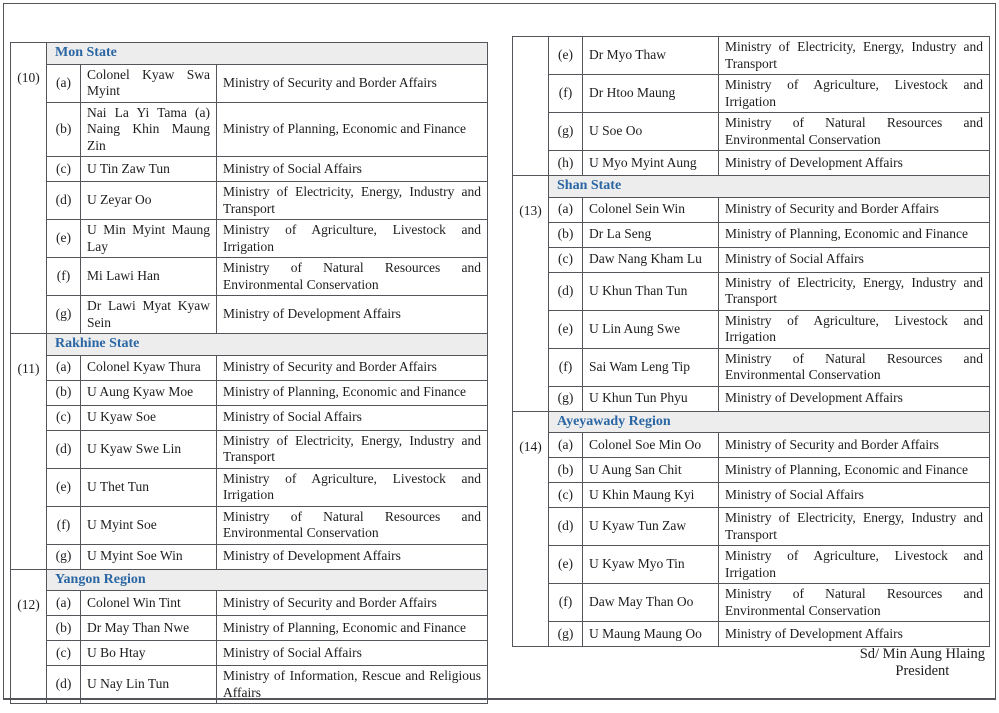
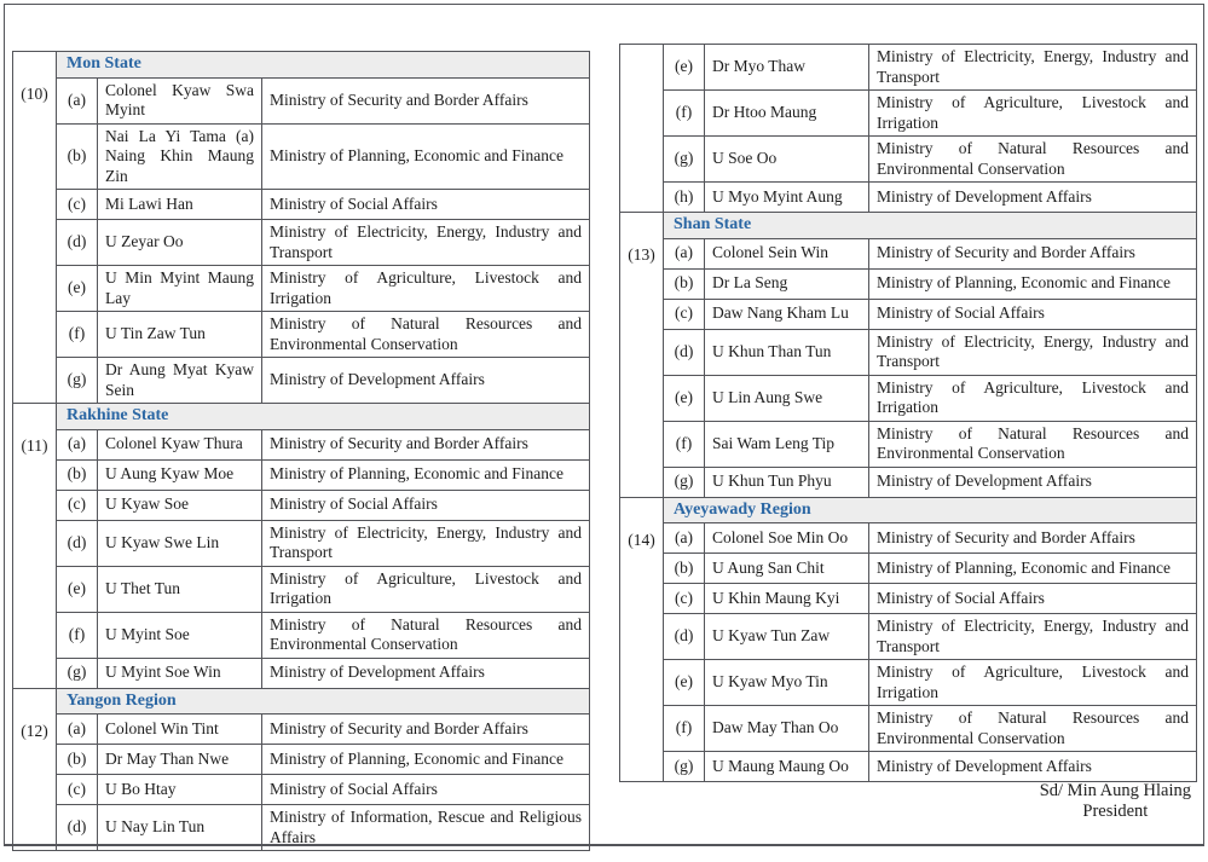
  (10)	Mon State
  (a)	Colonel Kyaw Swa Myint	Ministry of Security and Border Affairs
  (b)	Nai La Yi Tama (a) Naing Khin Maung Zin	Ministry of Planning, Economic and Finance
- (c)	U Tin Zaw Tun	Ministry of Social Affairs
+ (c)	Mi Lawi Han	Ministry of Social Affairs
  (d)	U Zeyar Oo	Ministry of Electricity, Energy, Industry and Transport
  (e)	U Min Myint Maung Lay	Ministry of Agriculture, Livestock and Irrigation
- (f)	Mi Lawi Han	Ministry of Natural Resources and Environmental Conservation
+ (f)	U Tin Zaw Tun	Ministry of Natural Resources and Environmental Conservation
- (g)	Dr Lawi Myat Kyaw Sein	Ministry of Development Affairs
+ (g)	Dr Aung Myat Kyaw Sein	Ministry of Development Affairs
  (11)	Rakhine State
  (a)	Colonel Kyaw Thura	Ministry of Security and Border Affairs
  (b)	U Aung Kyaw Moe	Ministry of Planning, Economic and Finance
  (c)	U Kyaw Soe	Ministry of Social Affairs
  (d)	U Kyaw Swe Lin	Ministry of Electricity, Energy, Industry and Transport
  (e)	U Thet Tun	Ministry of Agriculture, Livestock and Irrigation
  (f)	U Myint Soe	Ministry of Natural Resources and Environmental Conservation
  (g)	U Myint Soe Win	Ministry of Development Affairs
  (12)	Yangon Region
  (a)	Colonel Win Tint	Ministry of Security and Border Affairs
  (b)	Dr May Than Nwe	Ministry of Planning, Economic and Finance
  (c)	U Bo Htay	Ministry of Social Affairs
  (d)	U Nay Lin Tun	Ministry of Information, Rescue and Religious Affairs
  	(e)	Dr Myo Thaw	Ministry of Electricity, Energy, Industry and Transport
  (f)	Dr Htoo Maung	Ministry of Agriculture, Livestock and Irrigation
  (g)	U Soe Oo	Ministry of Natural Resources and Environmental Conservation
  (h)	U Myo Myint Aung	Ministry of Development Affairs
  (13)	Shan State
  (a)	Colonel Sein Win	Ministry of Security and Border Affairs
  (b)	Dr La Seng	Ministry of Planning, Economic and Finance
  (c)	Daw Nang Kham Lu	Ministry of Social Affairs
  (d)	U Khun Than Tun	Ministry of Electricity, Energy, Industry and Transport
  (e)	U Lin Aung Swe	Ministry of Agriculture, Livestock and Irrigation
  (f)	Sai Wam Leng Tip	Ministry of Natural Resources and Environmental Conservation
  (g)	U Khun Tun Phyu	Ministry of Development Affairs
  (14)	Ayeyawady Region
  (a)	Colonel Soe Min Oo	Ministry of Security and Border Affairs
  (b)	U Aung San Chit	Ministry of Planning, Economic and Finance
  (c)	U Khin Maung Kyi	Ministry of Social Affairs
  (d)	U Kyaw Tun Zaw	Ministry of Electricity, Energy, Industry and Transport
  (e)	U Kyaw Myo Tin	Ministry of Agriculture, Livestock and Irrigation
  (f)	Daw May Than Oo	Ministry of Natural Resources and Environmental Conservation
  (g)	U Maung Maung Oo	Ministry of Development Affairs
  Sd/ Min Aung Hlaing
  President
